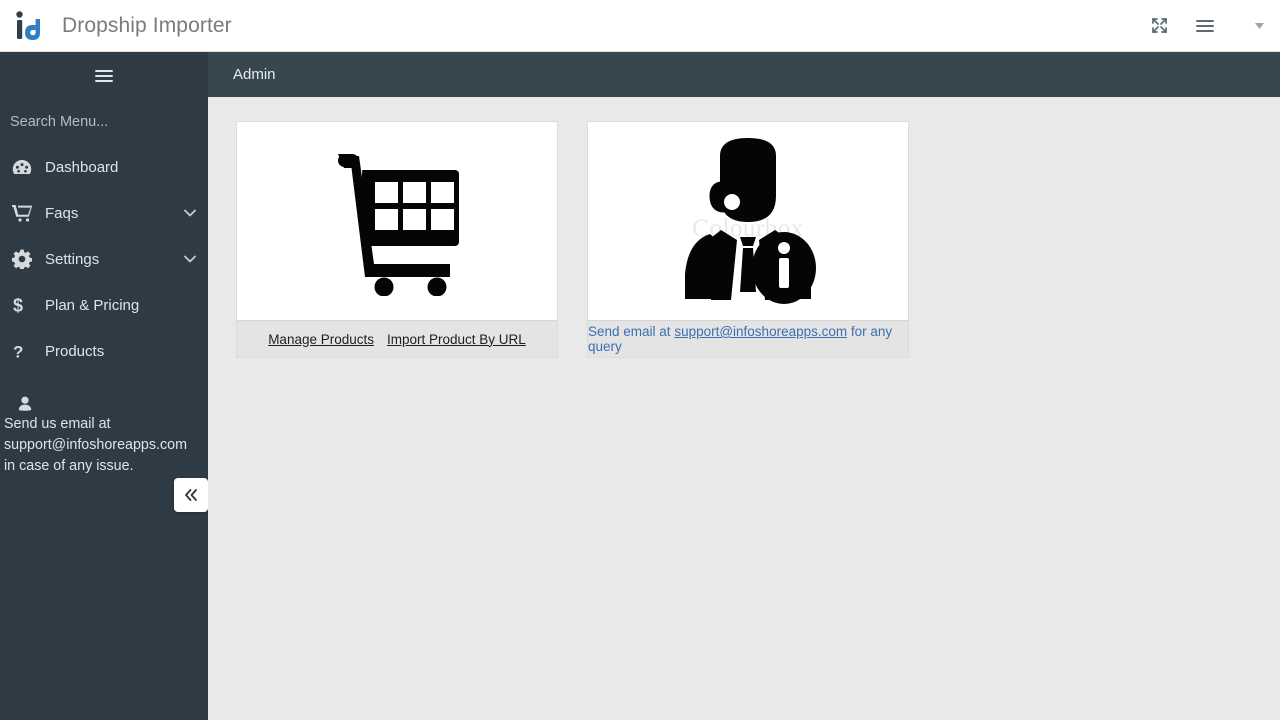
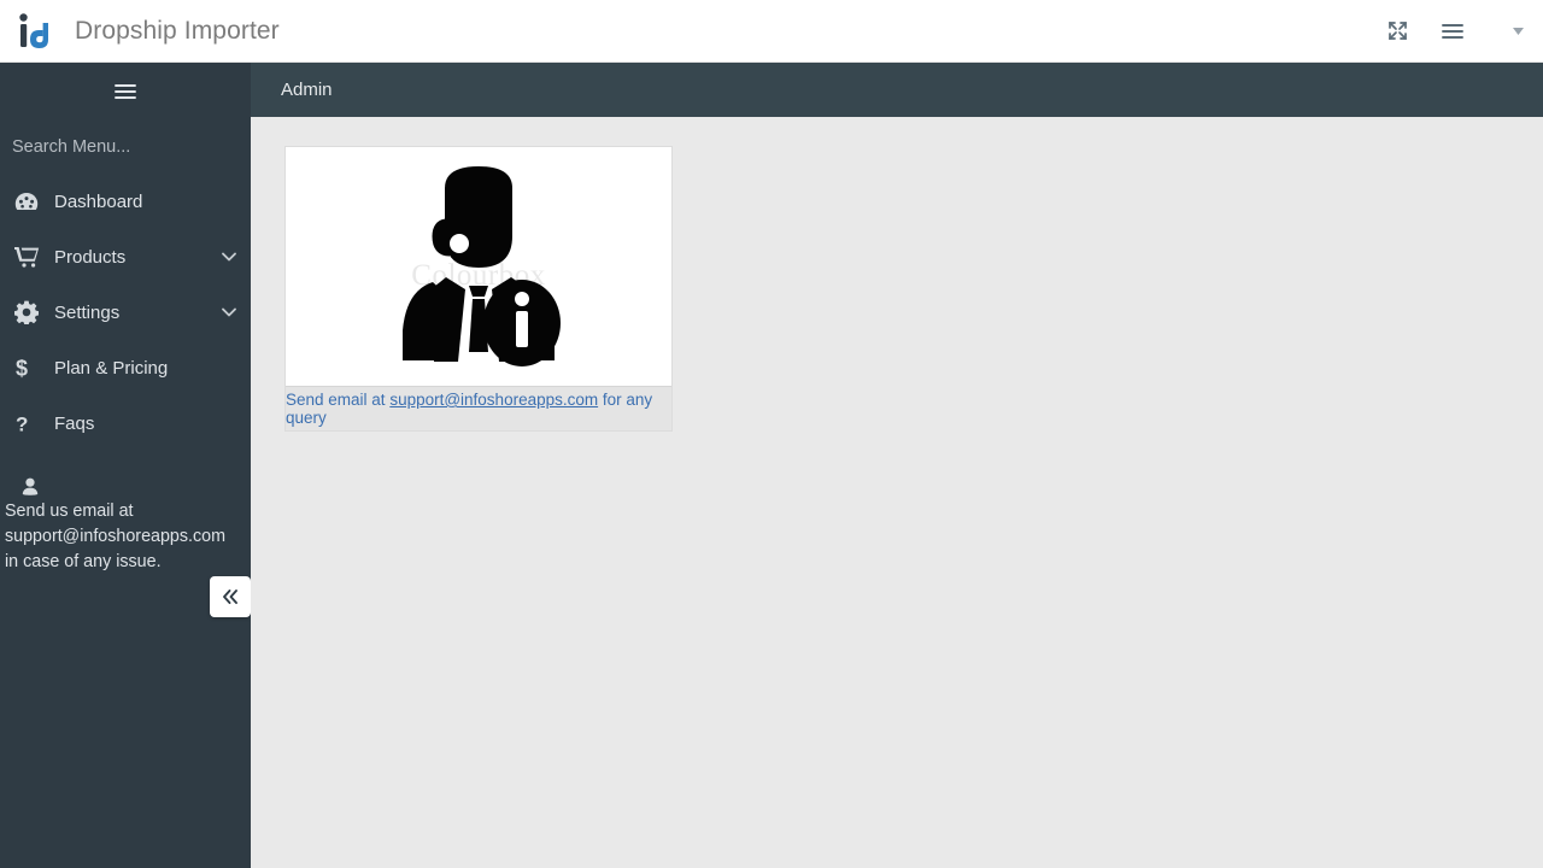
  Dropship Importer
  Search Menu...
  Dashboard
- Faqs
+ Products
  Settings
  $
  Plan & Pricing
  ?
- Products
+ Faqs
  Send us email at support@infoshoreapps.com in case of any issue.
  Admin
- Manage Products
- Import Product By URL
  Colourbox
  Send email at support@infoshoreapps.com for any query
